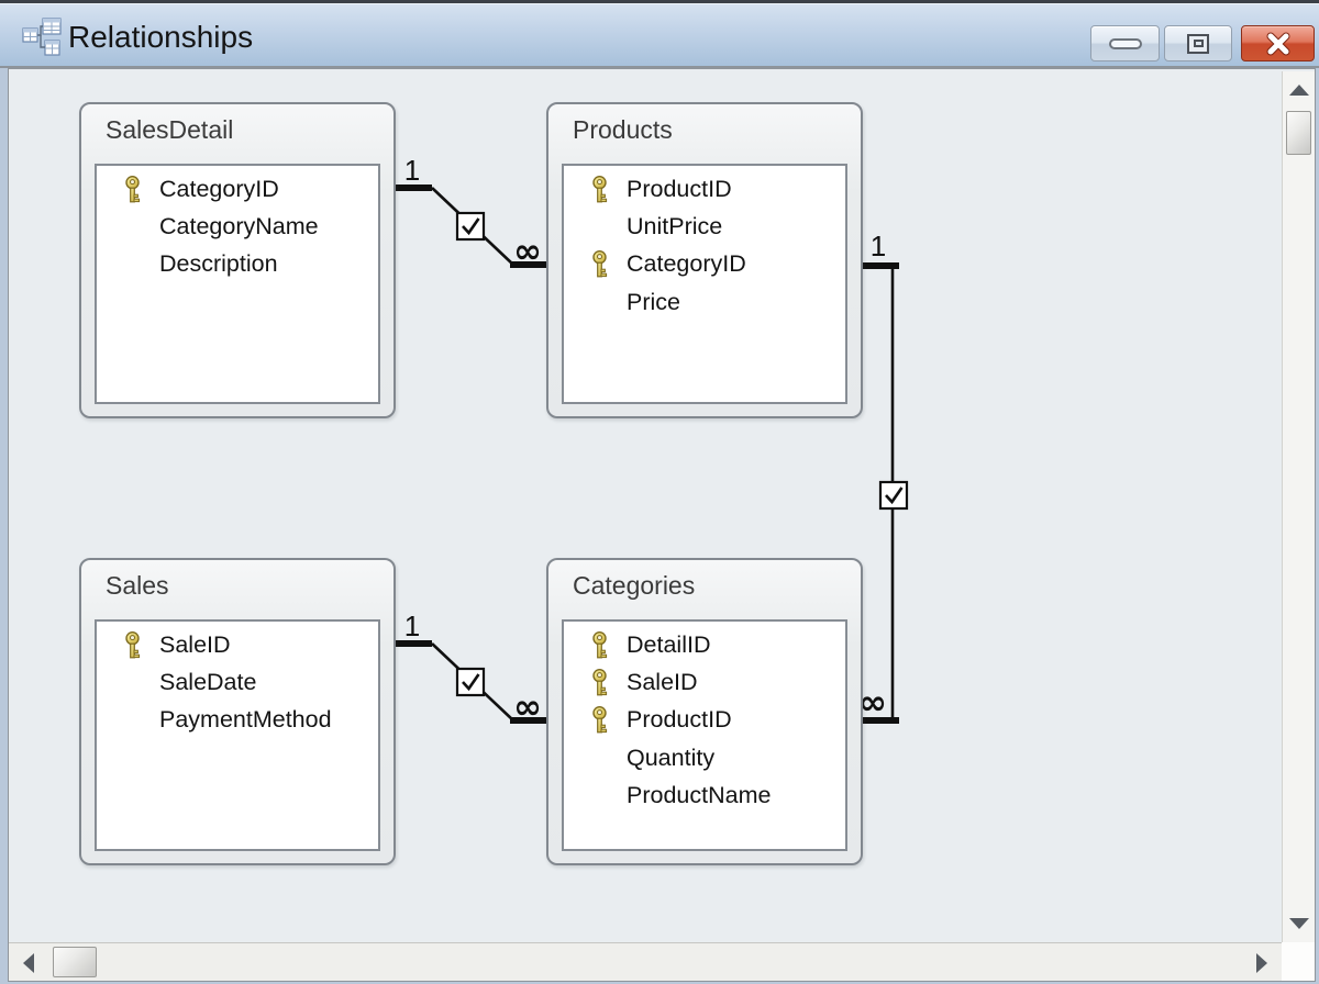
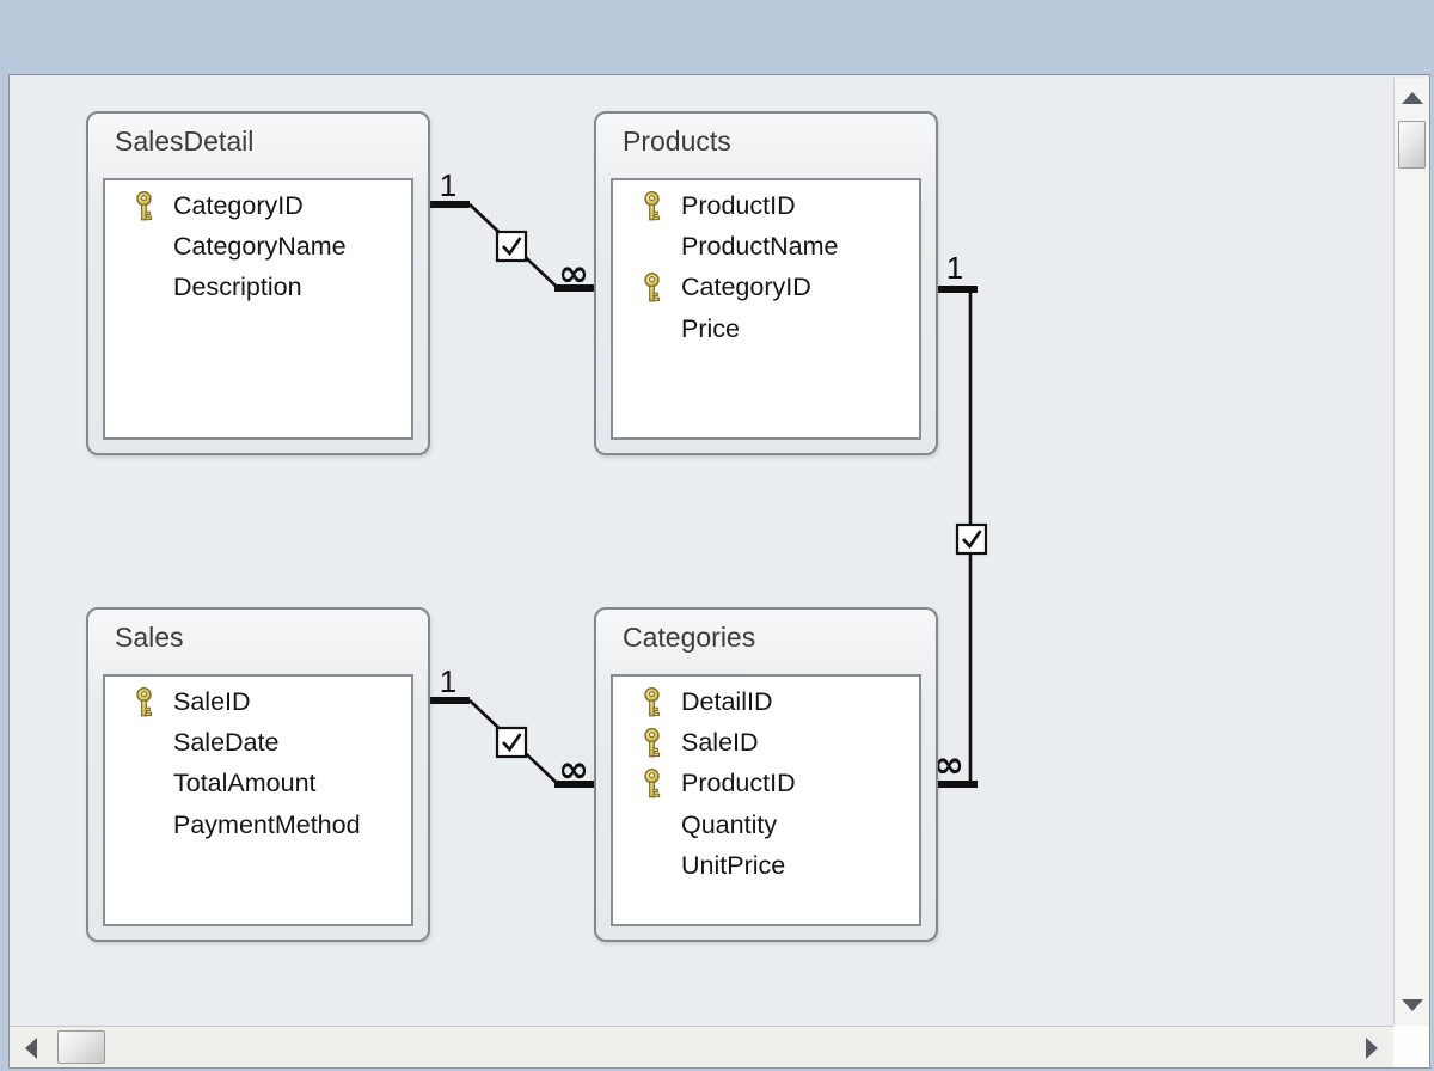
- Relationships
  1
  ∞
  1
  ∞
  1
  ∞
  SalesDetail
  CategoryID
  CategoryName
  Description
  Products
  ProductID
- UnitPrice
+ ProductName
  CategoryID
  Price
  Sales
  SaleID
  SaleDate
+ TotalAmount
  PaymentMethod
  Categories
  DetailID
  SaleID
  ProductID
  Quantity
- ProductName
+ UnitPrice
